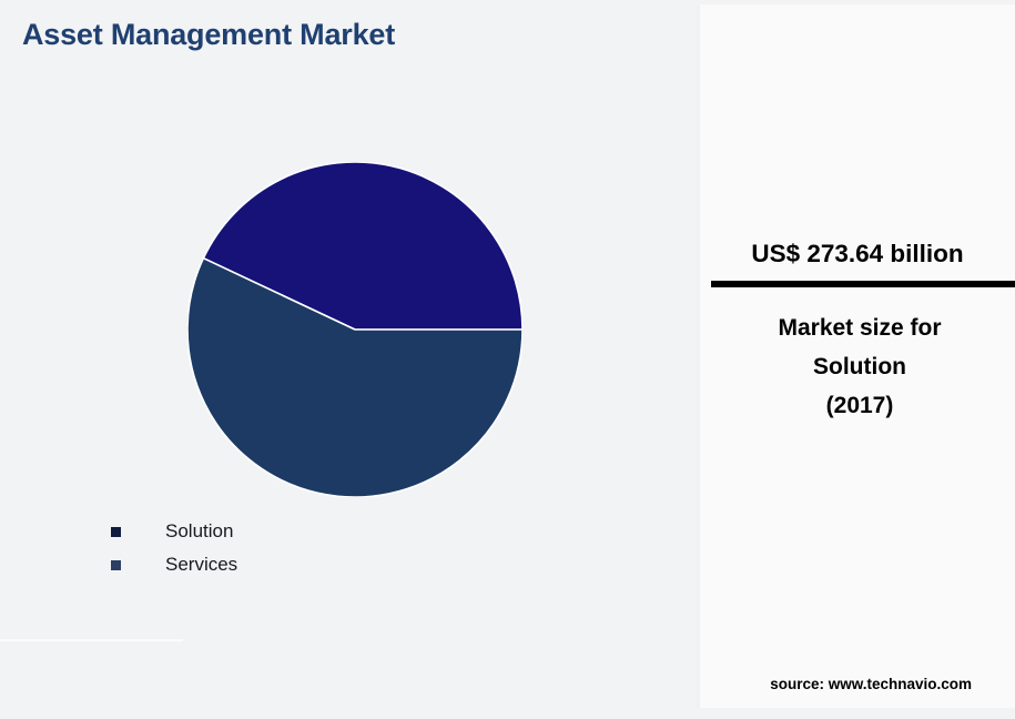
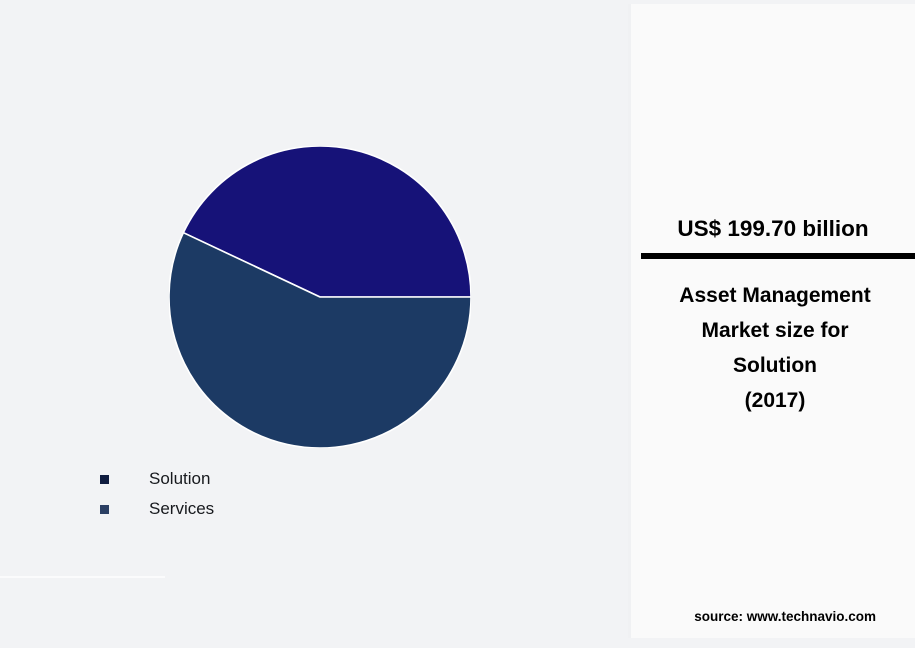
- Asset Management Market
  Solution
  Services
- US$ 273.64 billion
+ US$ 199.70 billion
+ Asset Management
  Market size for
  Solution
  (2017)
  source: www.technavio.com
